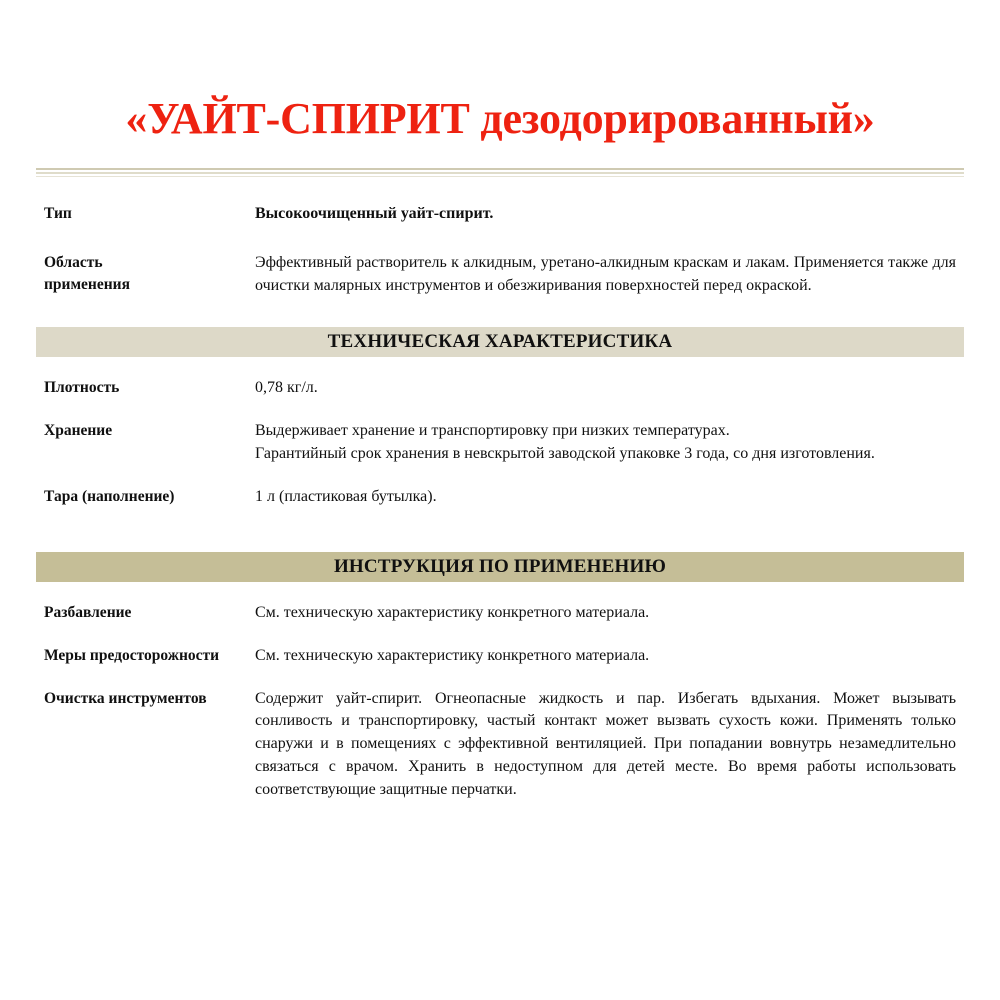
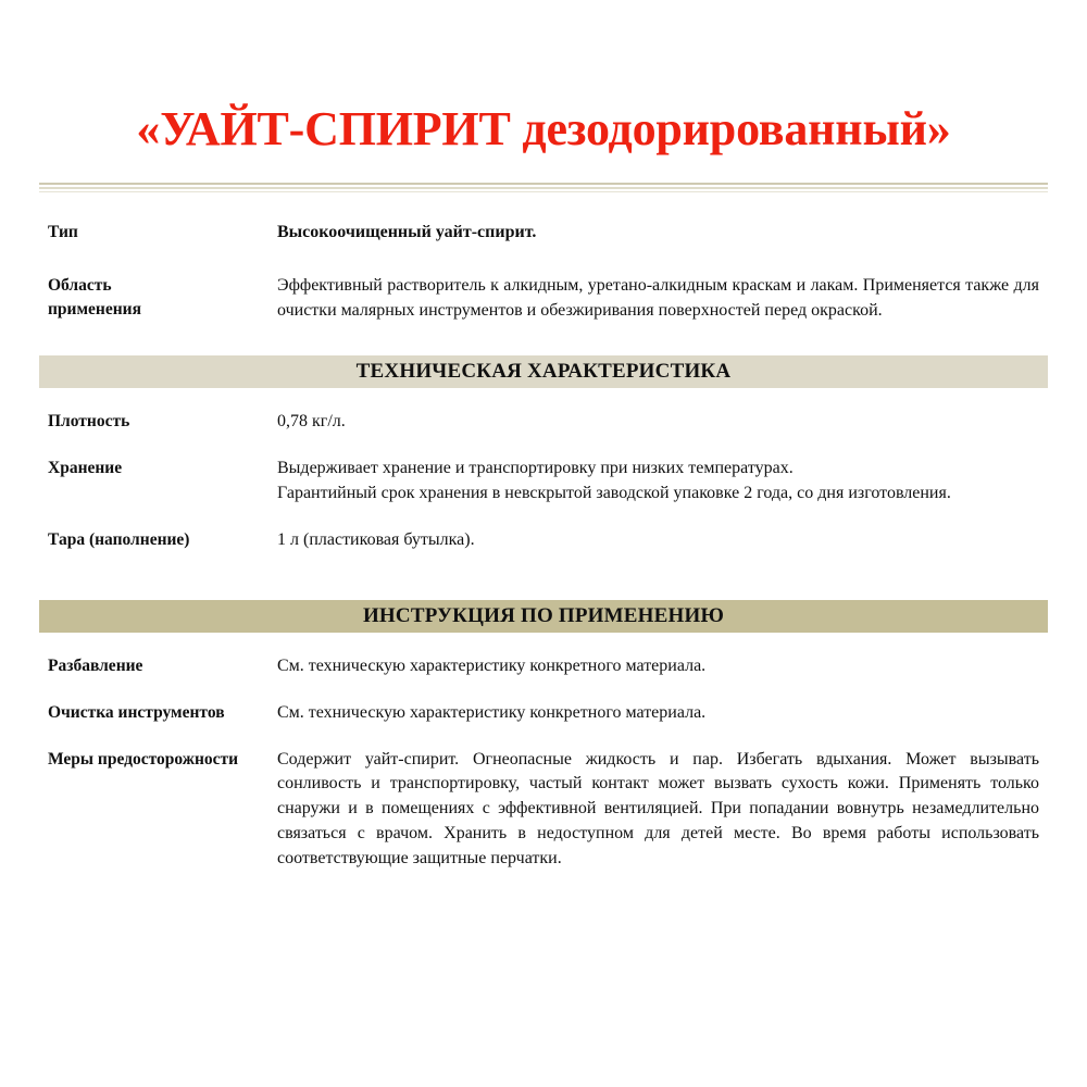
  «УАЙТ-СПИРИТ дезодорированный»
  Тип
  Высокоочищенный уайт-спирит.
  Область
  применения
  Эффективный растворитель к алкидным, уретано-алкидным краскам и лакам. Применяется также для очистки малярных инструментов и обезжиривания поверхностей перед окраской.
  ТЕХНИЧЕСКАЯ ХАРАКТЕРИСТИКА
  Плотность
  0,78 кг/л.
  Хранение
  Выдерживает хранение и транспортировку при низких температурах.
- Гарантийный срок хранения в невскрытой заводской упаковке 3 года, со дня изготовления.
+ Гарантийный срок хранения в невскрытой заводской упаковке 2 года, со дня изготовления.
  Тара (наполнение)
  1 л (пластиковая бутылка).
  ИНСТРУКЦИЯ ПО ПРИМЕНЕНИЮ
  Разбавление
  См. техническую характеристику конкретного материала.
- Меры предосторожности
+ Очистка инструментов
  См. техническую характеристику конкретного материала.
- Очистка инструментов
+ Меры предосторожности
  Содержит уайт-спирит. Огнеопасные жидкость и пар. Избегать вдыхания. Может вызывать сонливость и транспортировку, частый контакт может вызвать сухость кожи. Применять только снаружи и в помещениях с эффективной вентиляцией. При попадании вовнутрь незамедлительно связаться с врачом. Хранить в недоступном для детей месте. Во время работы использовать соответствующие защитные перчатки.
